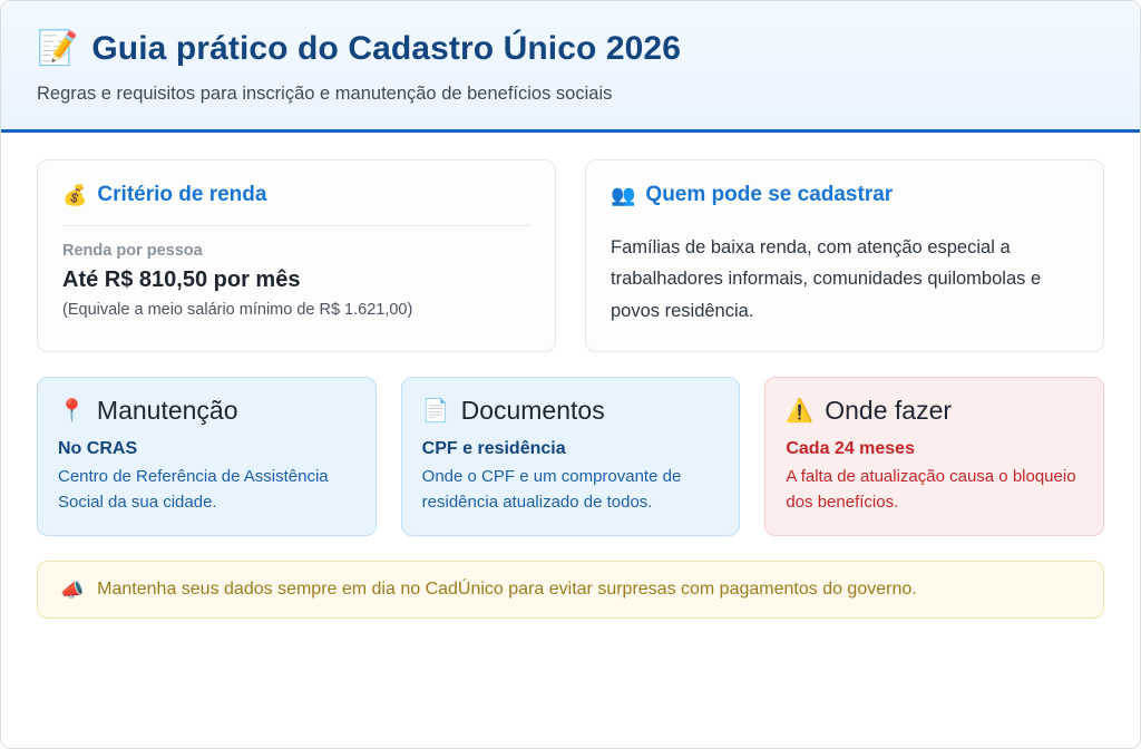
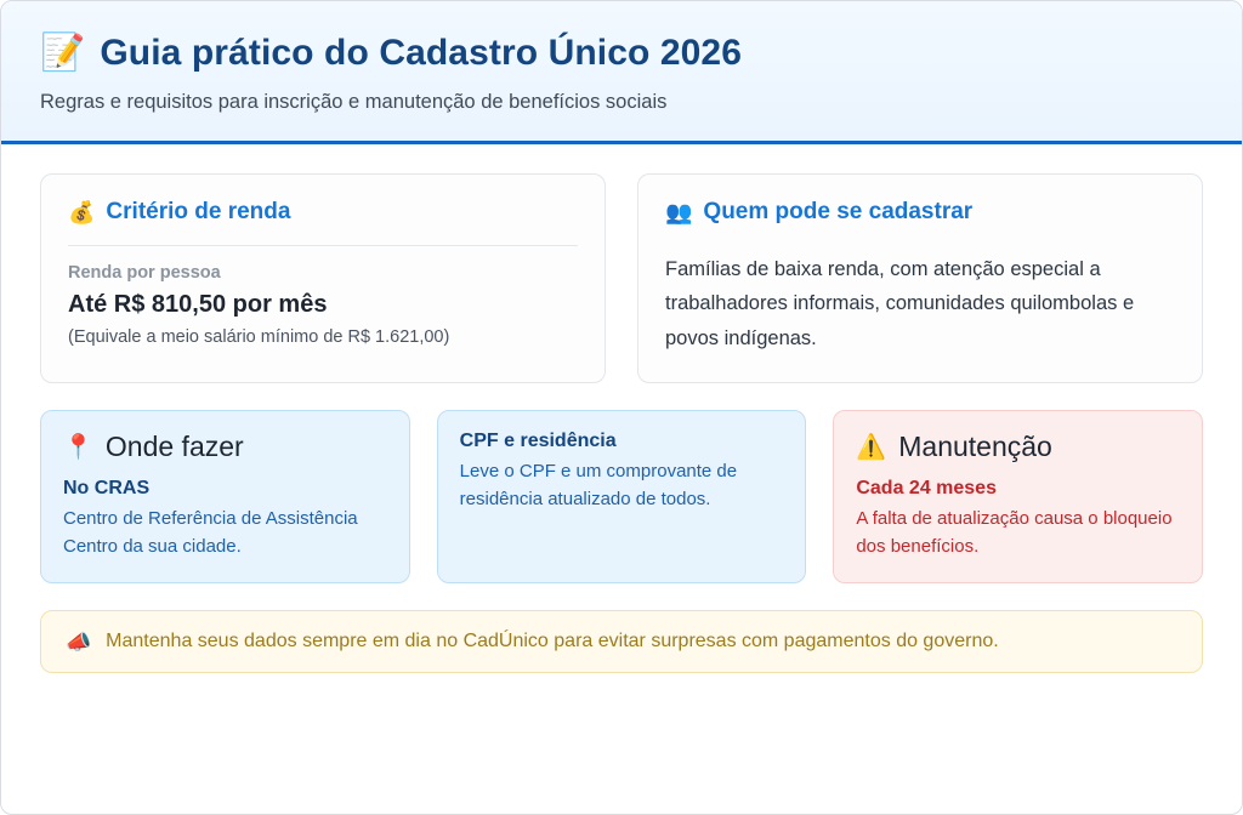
  📝
  Guia prático do Cadastro Único 2026
  Regras e requisitos para inscrição e manutenção de benefícios sociais
  💰
  Critério de renda
  Renda por pessoa
  Até R$ 810,50 por mês
  (Equivale a meio salário mínimo de R$ 1.621,00)
  👥
  Quem pode se cadastrar
- Famílias de baixa renda, com atenção especial a trabalhadores informais, comunidades quilombolas e povos residência.
+ Famílias de baixa renda, com atenção especial a trabalhadores informais, comunidades quilombolas e povos indígenas.
  📍
- Manutenção
+ Onde fazer
  No CRAS
- Centro de Referência de Assistência Social da sua cidade.
+ Centro de Referência de Assistência Centro da sua cidade.
- 📄
- Documentos
  CPF e residência
- Onde o CPF e um comprovante de residência atualizado de todos.
+ Leve o CPF e um comprovante de residência atualizado de todos.
  ⚠️
- Onde fazer
+ Manutenção
  Cada 24 meses
  A falta de atualização causa o bloqueio dos benefícios.
  📣
  Mantenha seus dados sempre em dia no CadÚnico para evitar surpresas com pagamentos do governo.
